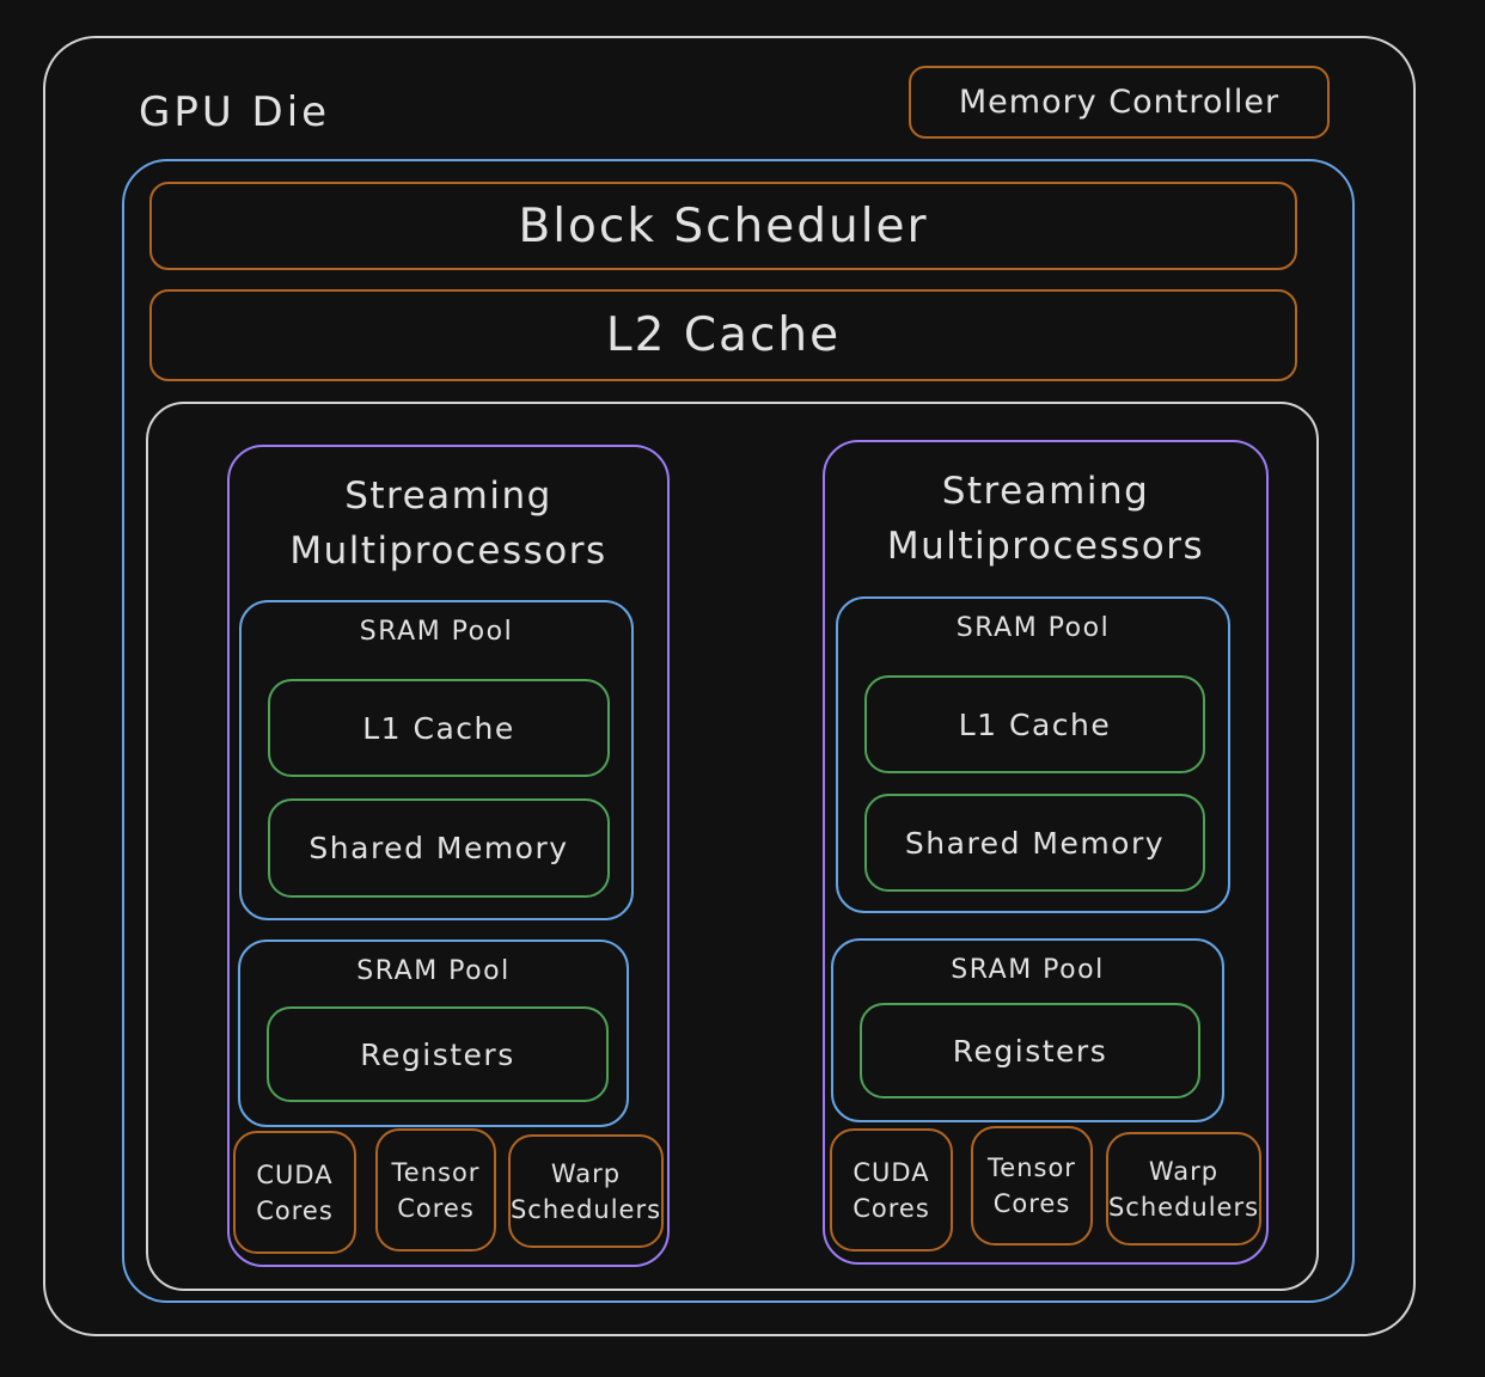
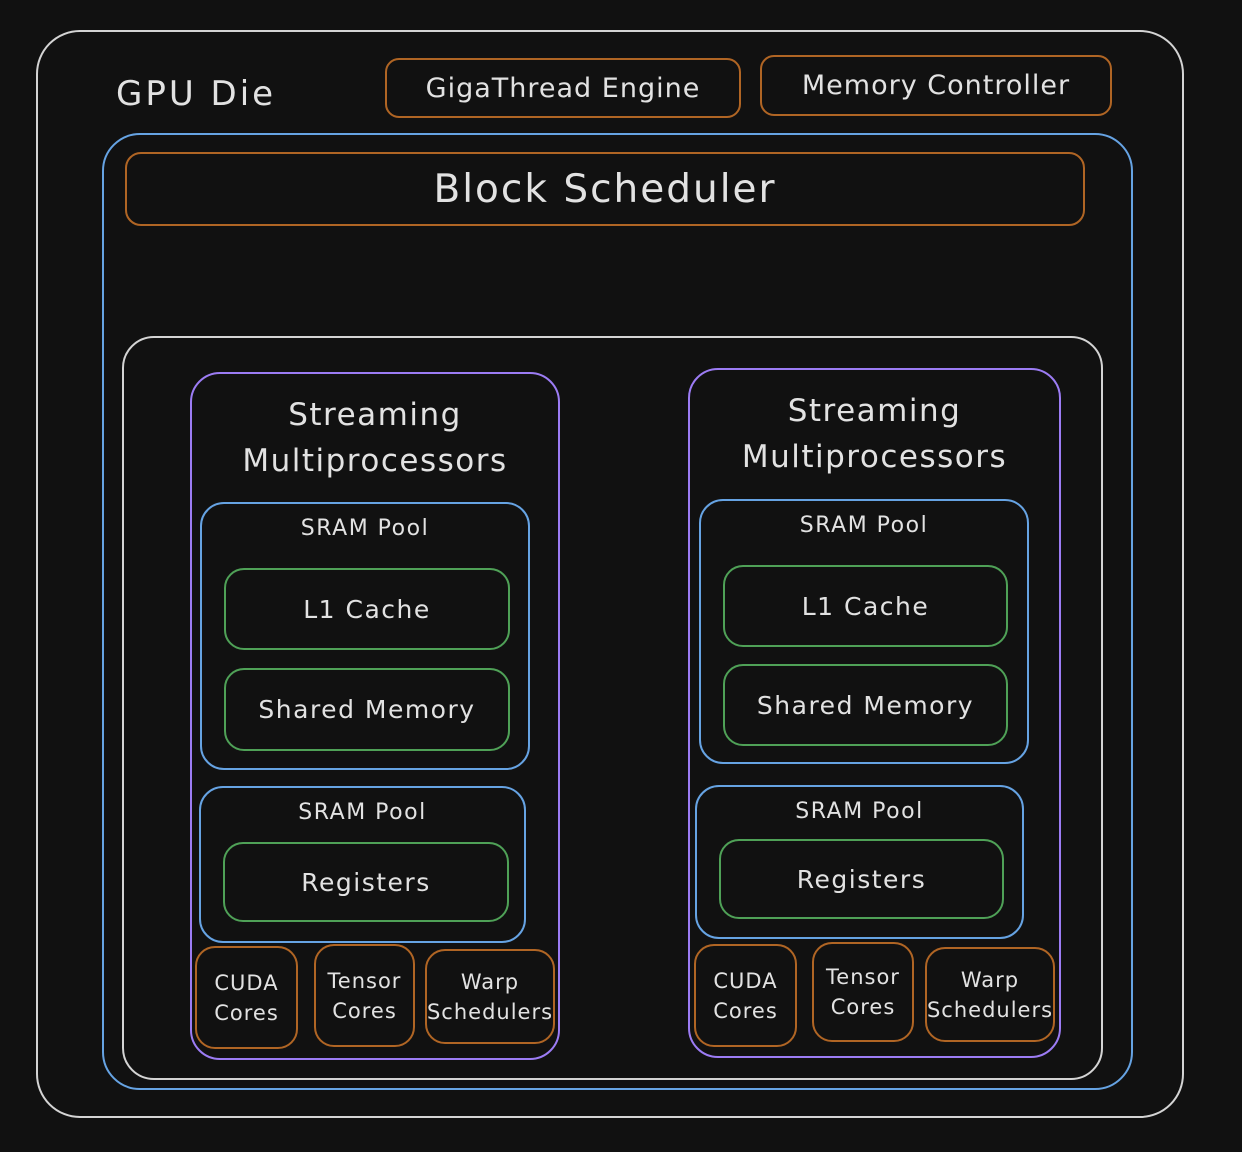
  GPU Die
+ GigaThread Engine
  Memory Controller
  Block Scheduler
- L2 Cache
  Streaming
  Multiprocessors
  SRAM Pool
  L1 Cache
  Shared Memory
  SRAM Pool
  Registers
  CUDA Cores
  Tensor Cores
  Warp Schedulers
  Streaming
  Multiprocessors
  SRAM Pool
  L1 Cache
  Shared Memory
  SRAM Pool
  Registers
  CUDA Cores
  Tensor Cores
  Warp Schedulers
